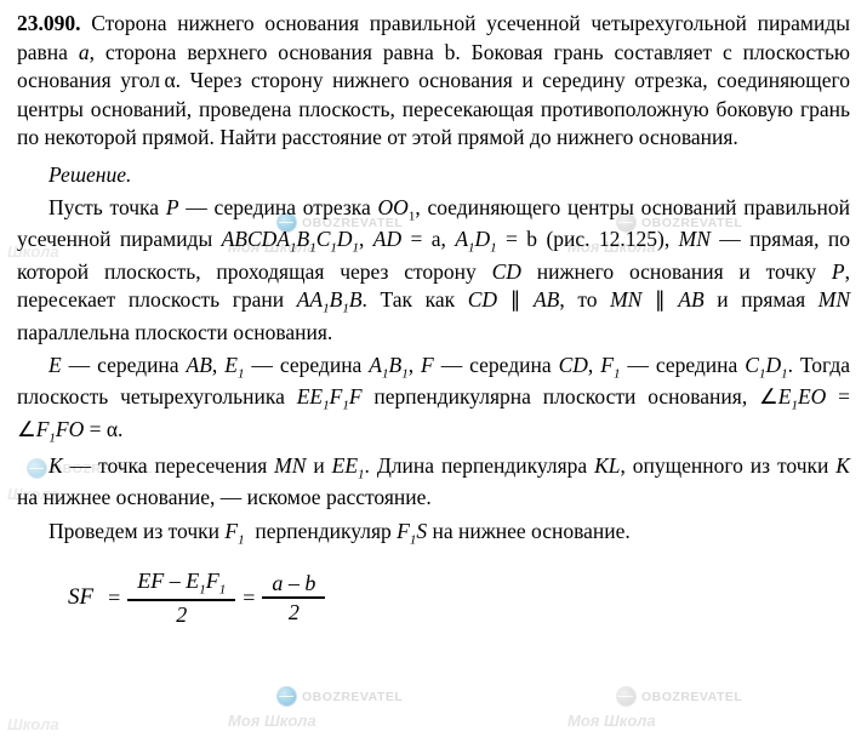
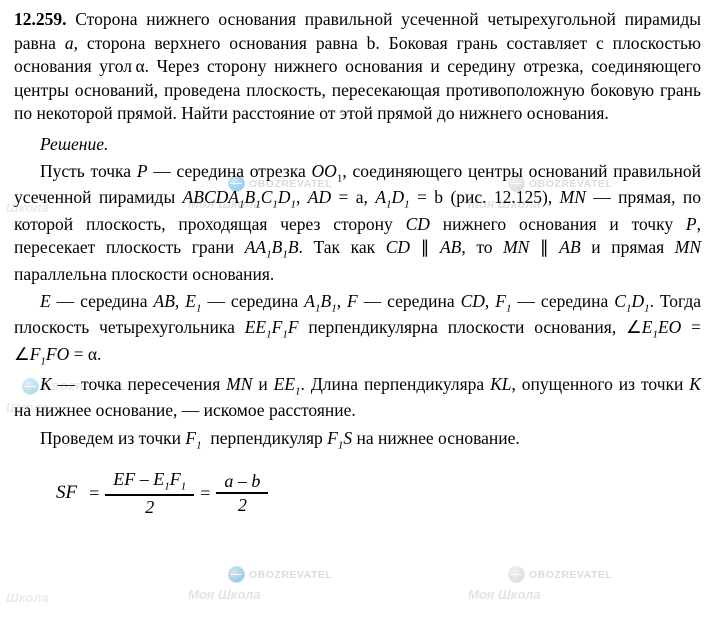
  OBOZREVATEL
  OBOZREVATEL
  OBOZREVATEL
  OBOZREVATEL
  OBOZREVATEL
  Моя Школа
  Моя Школа
  Моя Школа
  Моя Школа
  Школа
  Школа
- 23.090. Сторона нижнего основания правильной усеченной четырехугольной пирамиды равна a, сторона верхнего основания равна b. Боковая грань составляет с плоскостью основания угол α. Через сторону нижнего основания и середину отрезка, соединяющего центры оснований, проведена плоскость, пересекающая противоположную боковую грань по некоторой прямой. Найти расстояние от этой прямой до нижнего основания.
+ 12.259. Сторона нижнего основания правильной усеченной четырехугольной пирамиды равна a, сторона верхнего основания равна b. Боковая грань составляет с плоскостью основания угол α. Через сторону нижнего основания и середину отрезка, соединяющего центры оснований, проведена плоскость, пересекающая противоположную боковую грань по некоторой прямой. Найти расстояние от этой прямой до нижнего основания.
  Решение.
  Пусть точка P — середина отрезка OO1, соединяющего центры оснований правильной усеченной пирамиды ABCDA1B1C1D1, AD = a, A1D1 = b (рис. 12.125), MN — прямая, по которой плоскость, проходящая через сторону CD нижнего основания и точку P, пересекает плоскость грани AA1B1B. Так как CD ∥ AB, то MN ∥ AB и прямая MN параллельна плоскости основания.
  E — середина AB, E1 — середина A1B1, F — середина CD, F1 — середина C1D1. Тогда плоскость четырехугольника EE1F1F перпендикулярна плоскости основания, ∠E1EO = ∠F1FO = α.
  K — точка пересечения MN и EE1. Длина перпендикуляра KL, опущенного из точки K на нижнее основание, — искомое расстояние.
  Проведем из точки F1 перпендикуляр F1S на нижнее основание.
  SF
  =
  EF – E1F1
  2
  =
  a – b
  2
